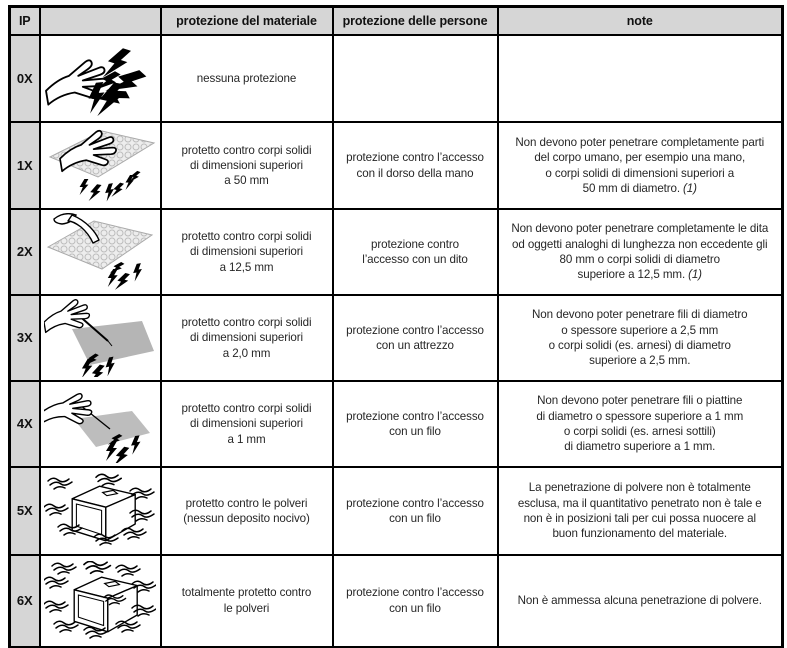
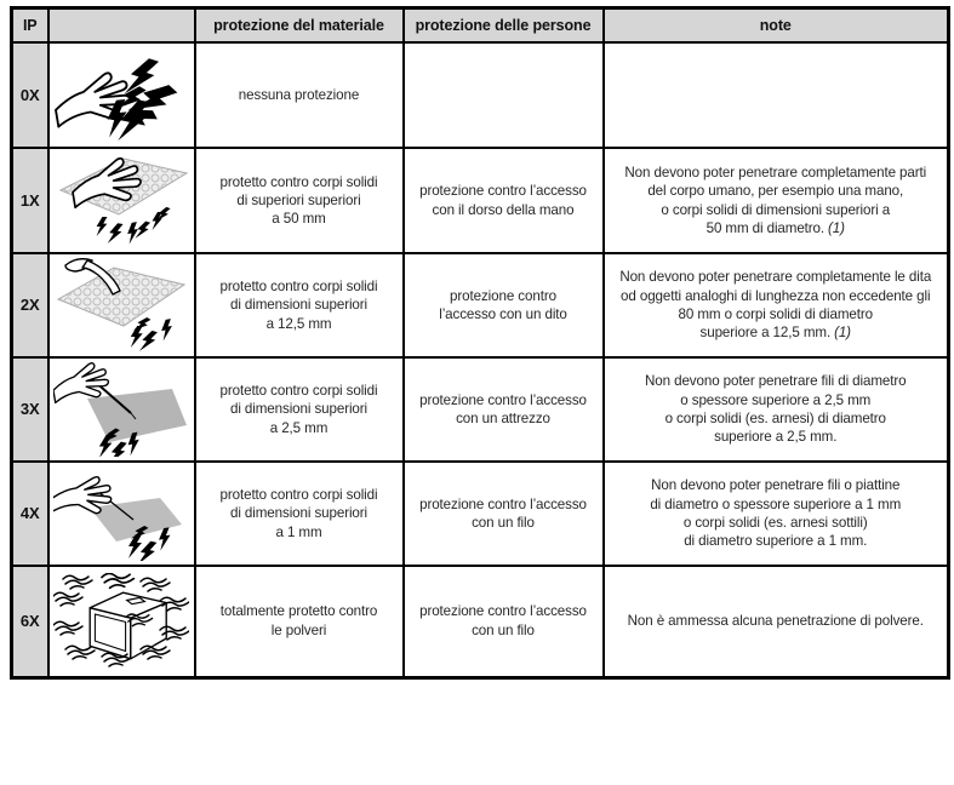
  IP		protezione del materiale	protezione delle persone	note
  0X		nessuna protezione
- 1X		protetto contro corpi solidi di dimensioni superiori a 50 mm	protezione contro l’accesso con il dorso della mano	Non devono poter penetrare completamente parti del corpo umano, per esempio una mano, o corpi solidi di dimensioni superiori a 50 mm di diametro. (1)
+ 1X		protetto contro corpi solidi di superiori superiori a 50 mm	protezione contro l’accesso con il dorso della mano	Non devono poter penetrare completamente parti del corpo umano, per esempio una mano, o corpi solidi di dimensioni superiori a 50 mm di diametro. (1)
  2X		protetto contro corpi solidi di dimensioni superiori a 12,5 mm	protezione contro l’accesso con un dito	Non devono poter penetrare completamente le dita od oggetti analoghi di lunghezza non eccedente gli 80 mm o corpi solidi di diametro superiore a 12,5 mm. (1)
- 3X		protetto contro corpi solidi di dimensioni superiori a 2,0 mm	protezione contro l’accesso con un attrezzo	Non devono poter penetrare fili di diametro o spessore superiore a 2,5 mm o corpi solidi (es. arnesi) di diametro superiore a 2,5 mm.
+ 3X		protetto contro corpi solidi di dimensioni superiori a 2,5 mm	protezione contro l’accesso con un attrezzo	Non devono poter penetrare fili di diametro o spessore superiore a 2,5 mm o corpi solidi (es. arnesi) di diametro superiore a 2,5 mm.
  4X		protetto contro corpi solidi di dimensioni superiori a 1 mm	protezione contro l’accesso con un filo	Non devono poter penetrare fili o piattine di diametro o spessore superiore a 1 mm o corpi solidi (es. arnesi sottili) di diametro superiore a 1 mm.
- 5X		protetto contro le polveri (nessun deposito nocivo)	protezione contro l’accesso con un filo	La penetrazione di polvere non è totalmente esclusa, ma il quantitativo penetrato non è tale e non è in posizioni tali per cui possa nuocere al buon funzionamento del materiale.
  6X		totalmente protetto contro le polveri	protezione contro l’accesso con un filo	Non è ammessa alcuna penetrazione di polvere.
